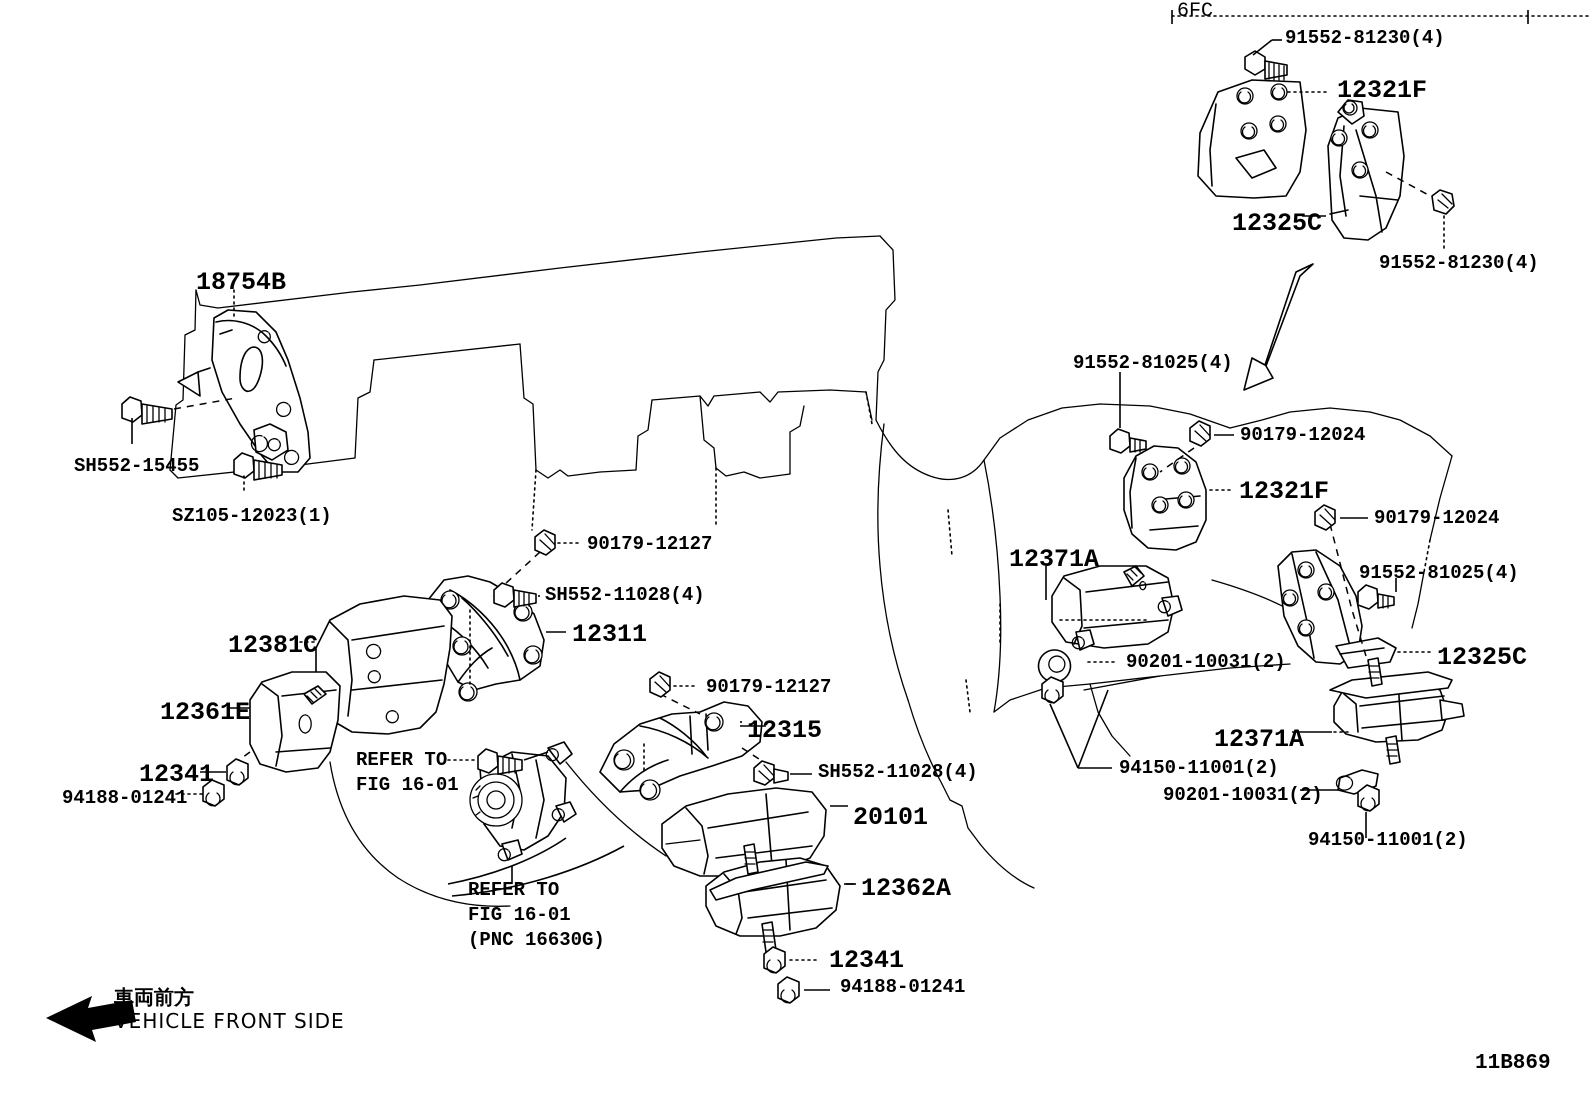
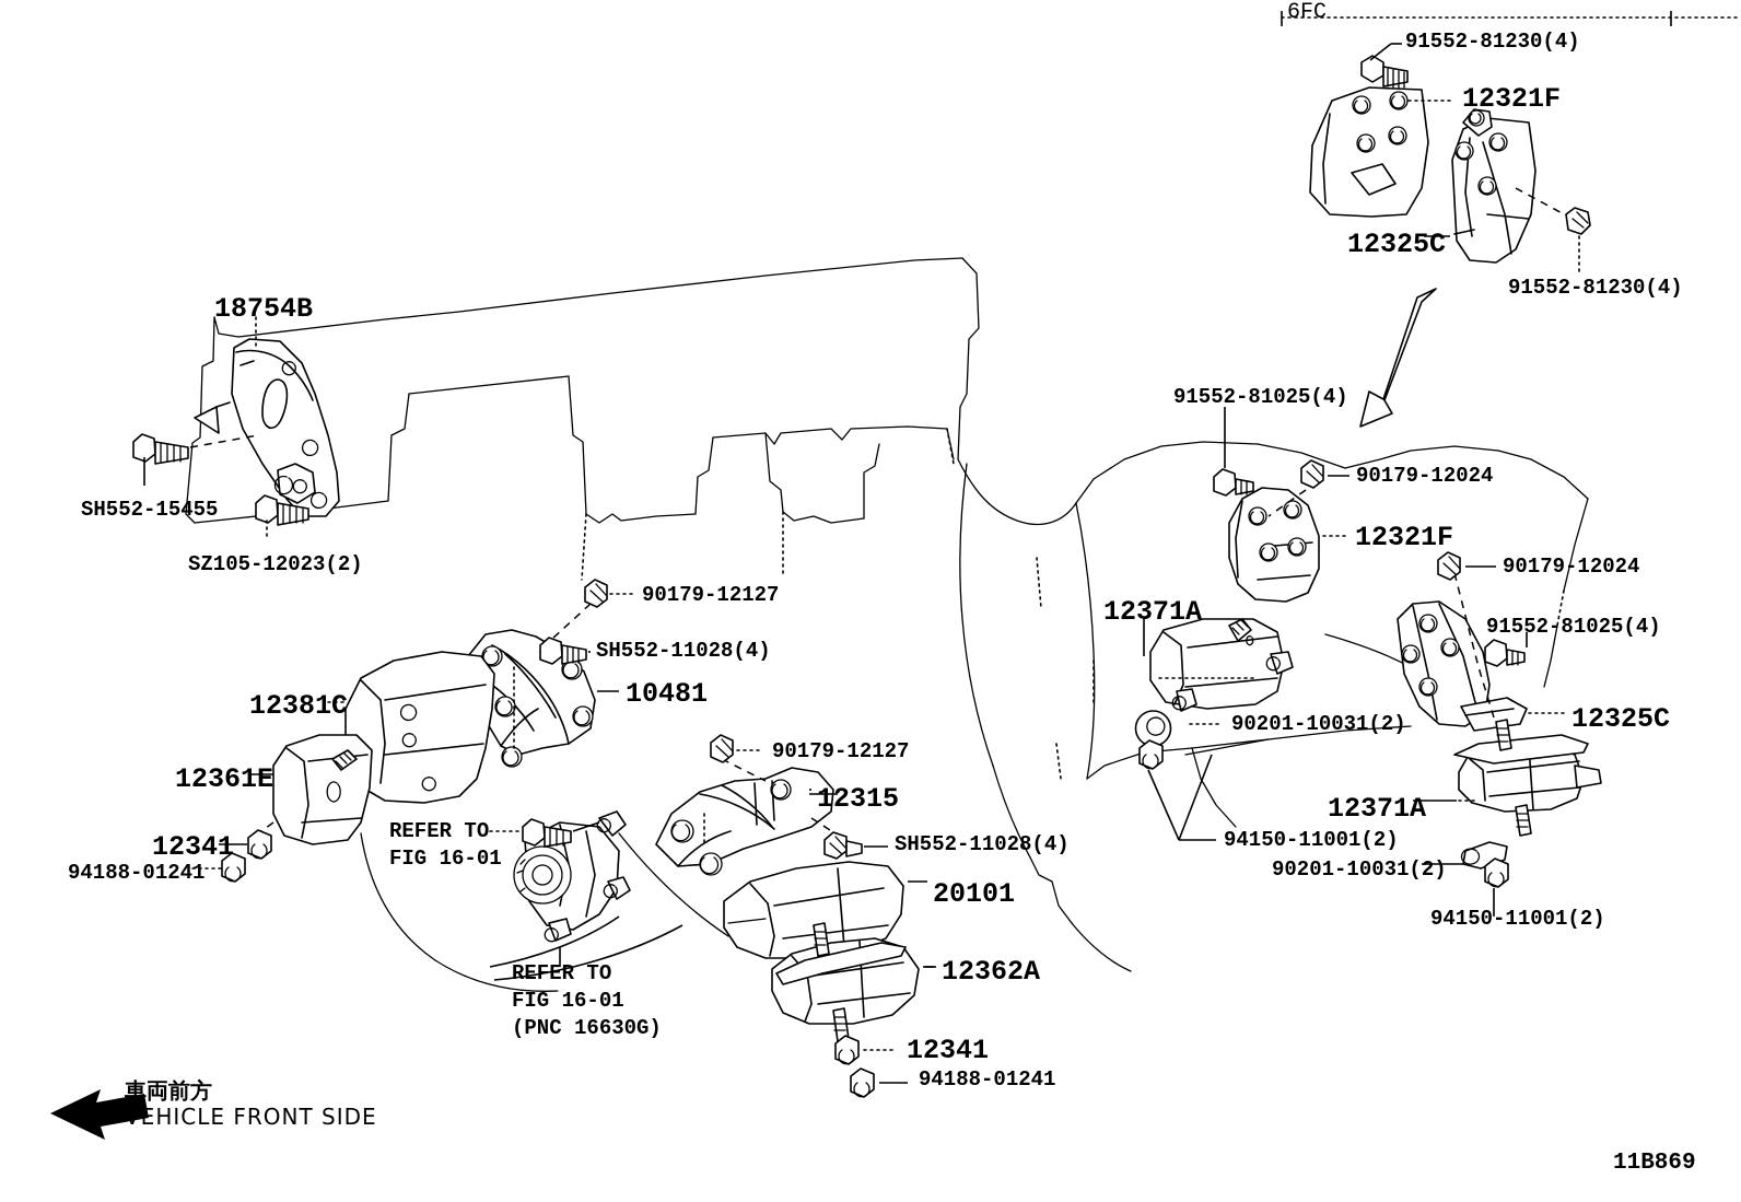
  91552-81230(4)
  12321F
  12325C
  91552-81230(4)
  18754B
  SH552-15455
- SZ105-12023(1)
+ SZ105-12023(2)
  91552-81025(4)
  90179-12024
  12321F
  12371A
  90179-12024
  91552-81025(4)
  90179-12127
  SH552-11028(4)
- 12311
+ 10481
  12381C
  12361E
  12325C
  90201-10031(2)
  12371A
  90179-12127
  12315
  12341
  94188-01241
  SH552-11028(4)
  94150-11001(2)
  90201-10031(2)
  20101
  94150-11001(2)
  12362A
  12341
  94188-01241
  REFER TO
  FIG 16-01
  REFER TO
  FIG 16-01
  (PNC 16630G)
  6FC
  車両前方
  VEHICLE FRONT SIDE
  11B869
